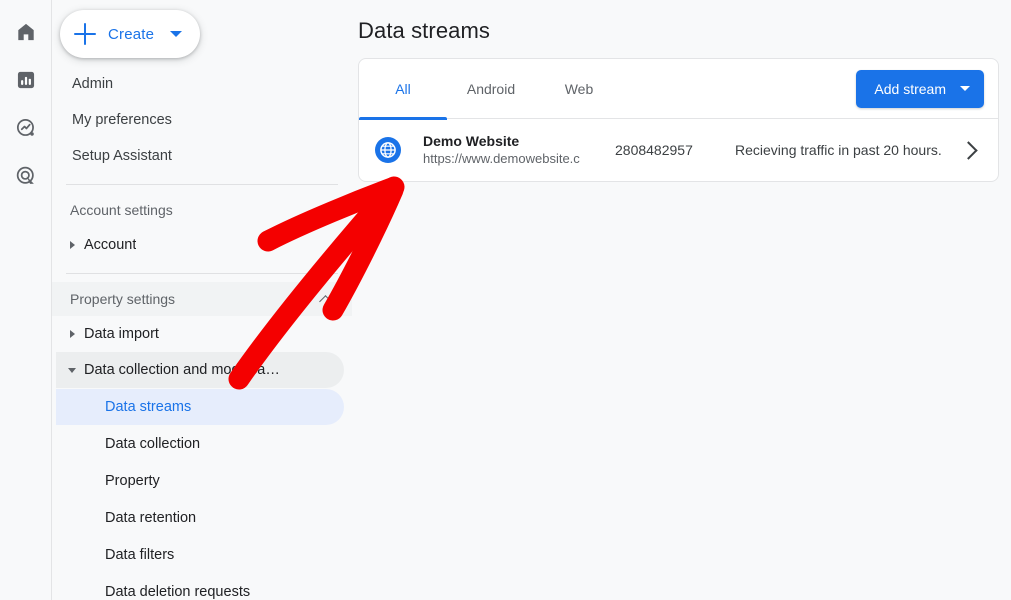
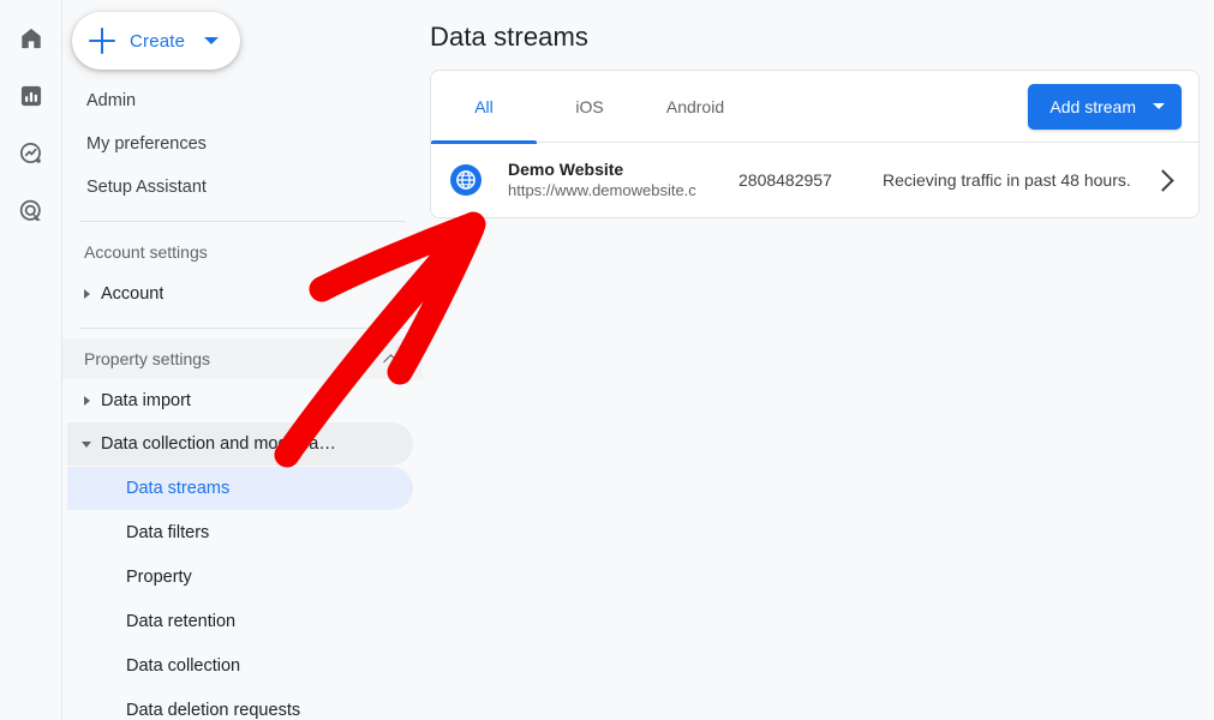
  Create
  Admin
  My preferences
  Setup Assistant
  Account settings
  Account
  Property settings
  Data import
  Data collection and moa…
  Data streams
- Data collection
+ Data filters
  Property
  Data retention
- Data filters
+ Data collection
  Data deletion requests
  Data streams
  All
+ iOS
  Android
- Web
  Add stream
  Demo Website
  https://www.demowebsite.c
  2808482957
- Recieving traffic in past 20 hours.
+ Recieving traffic in past 48 hours.
